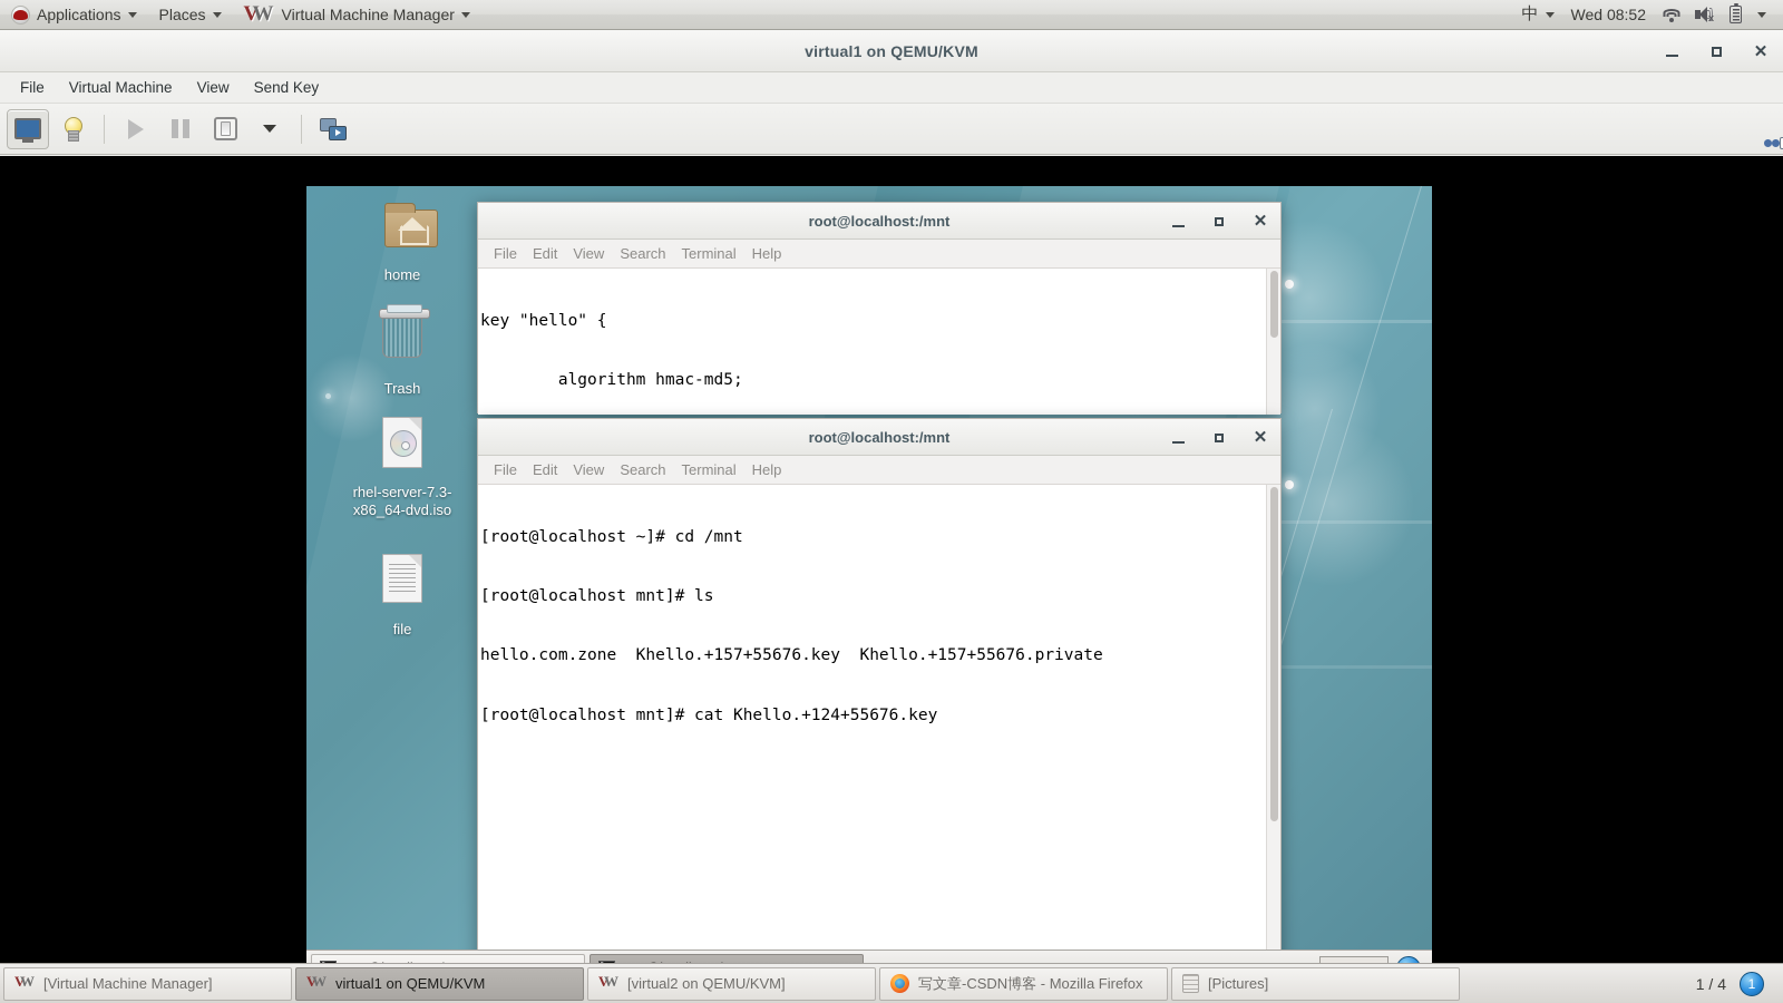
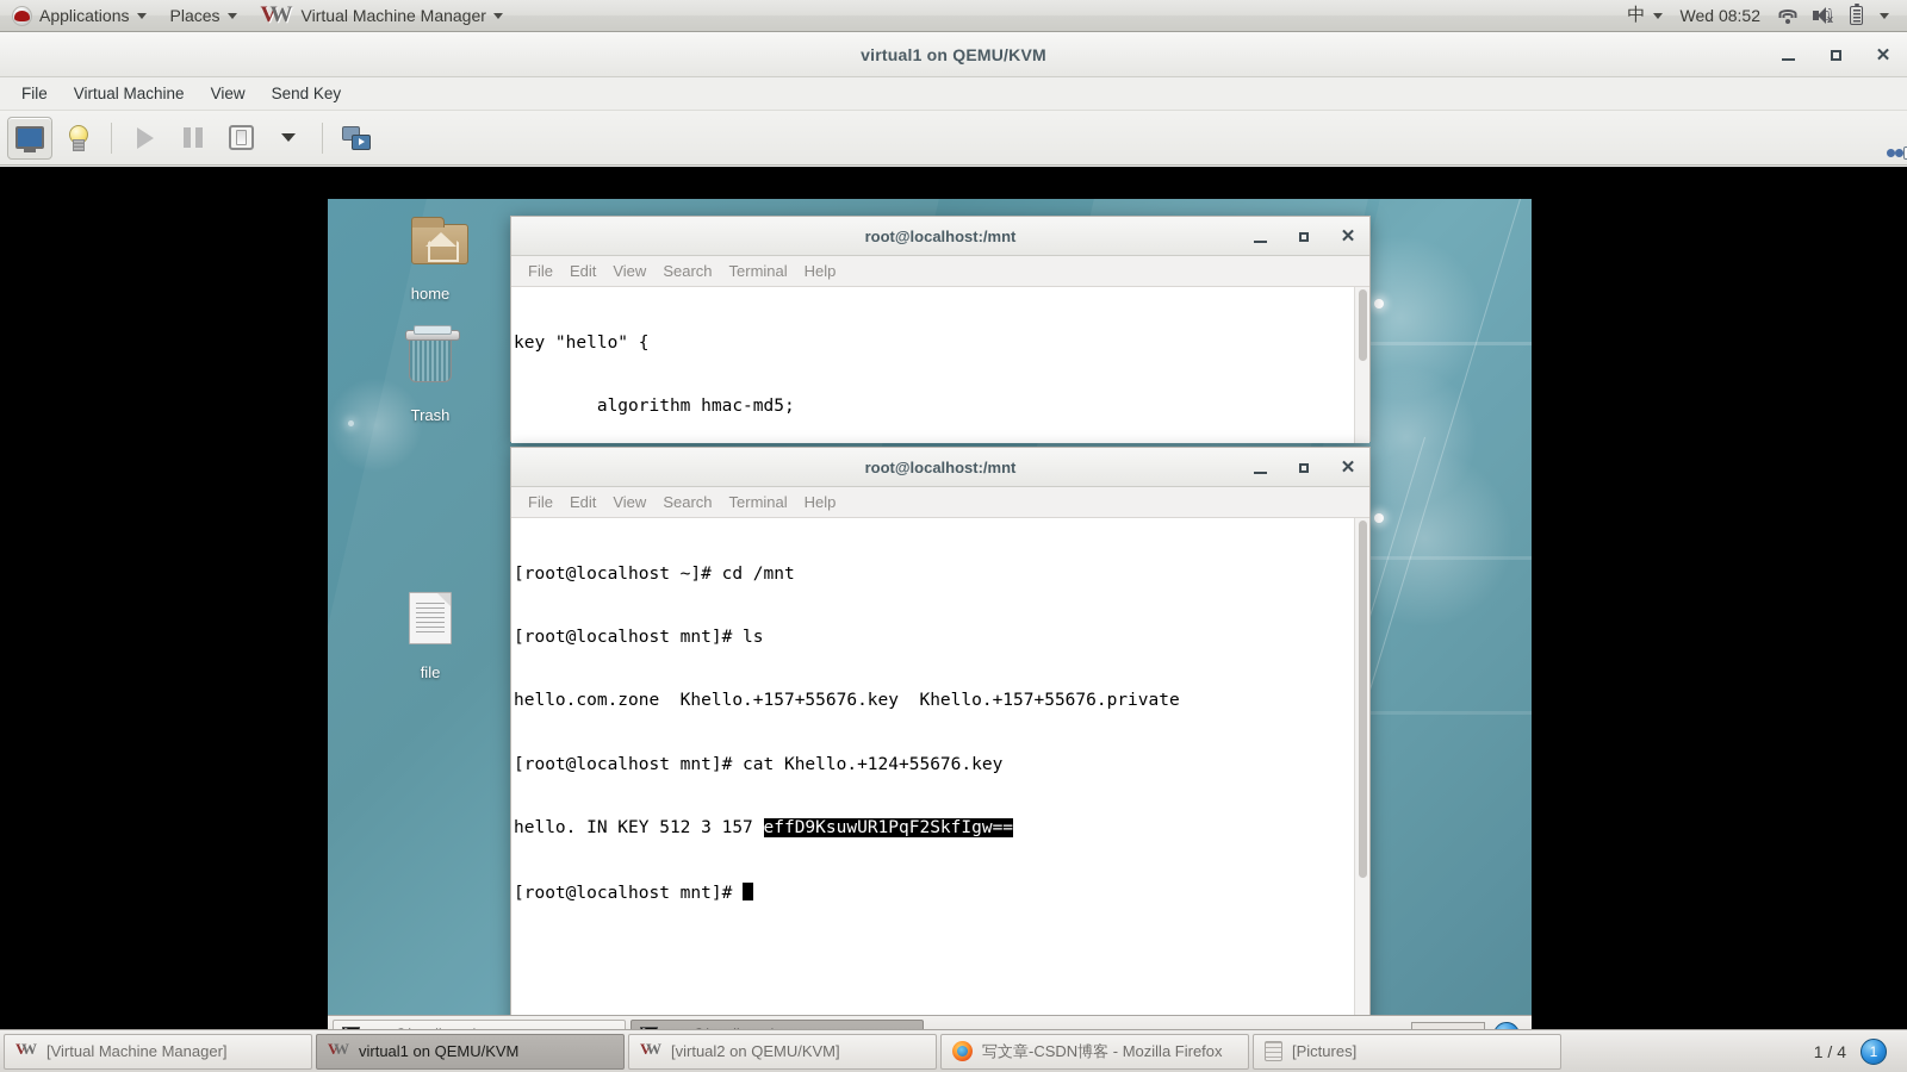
  Applications
  Places
  V
  W
  Virtual Machine Manager
  中
  Wed 08:52
  x
  virtual1 on QEMU/KVM
  ✕
  File
  Virtual Machine
  View
  Send Key
  home
  Trash
- rhel-server-7.3-x86_64-dvd.iso
  file
  root@localhost:/mnt
  ✕
  File
  Edit
  View
  Search
  Terminal
  Help
  key "hello" {
  algorithm hmac-md5;
  root@localhost:/mnt
  ✕
  File
  Edit
  View
  Search
  Terminal
  Help
  [root@localhost ~]# cd /mnt
  [root@localhost mnt]# ls
  hello.com.zone Khello.+157+55676.key Khello.+157+55676.private
  [root@localhost mnt]# cat Khello.+124+55676.key
+ hello. IN KEY 512 3 157 effD9KsuwUR1PqF2SkfIgw==
+ [root@localhost mnt]#
  V
  W
  [Virtual Machine Manager]
  V
  W
  virtual1 on QEMU/KVM
  V
  W
  [virtual2 on QEMU/KVM]
  写文章-CSDN博客 - Mozilla Firefox
  [Pictures]
  1 / 4
  1
